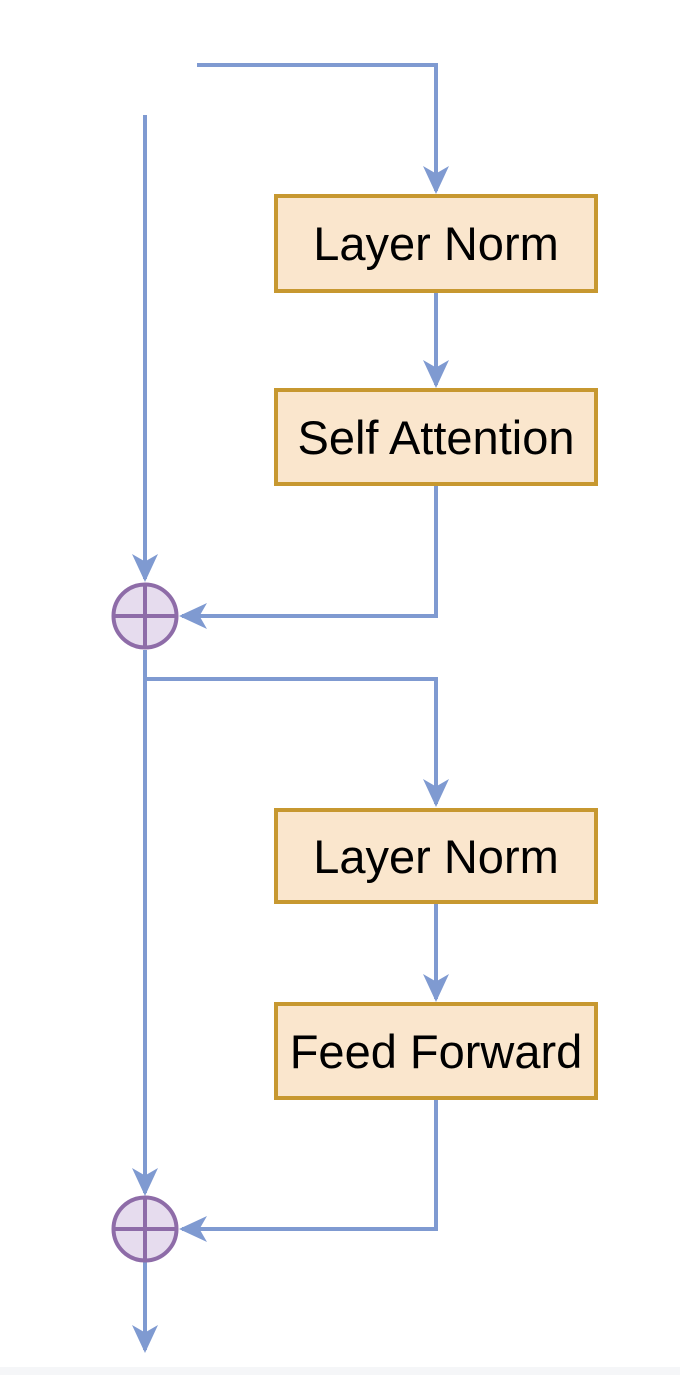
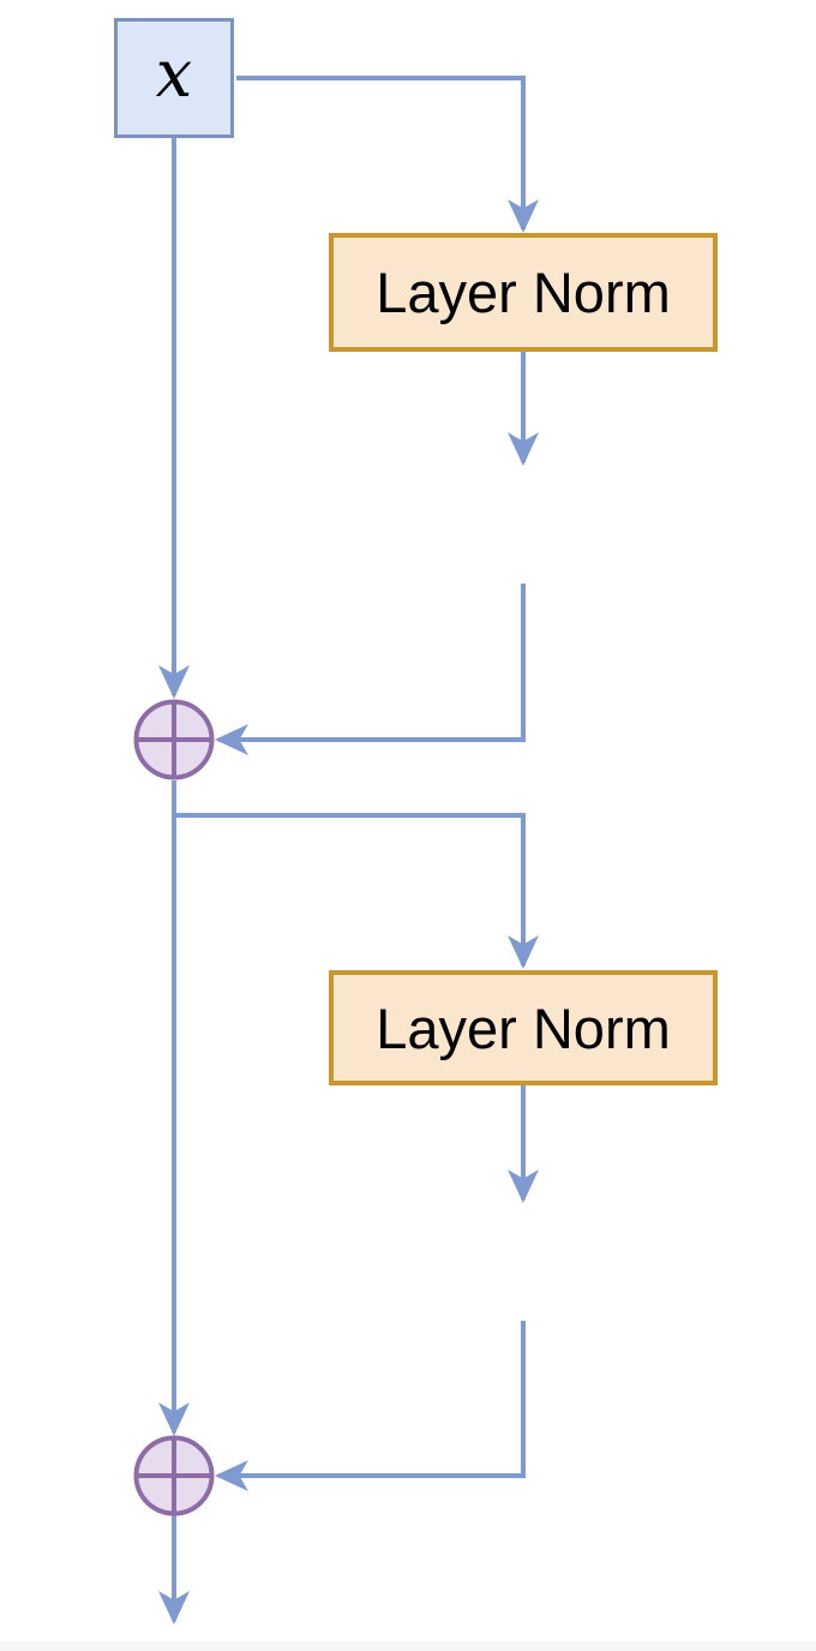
+ x
  Layer Norm
- Self Attention
  Layer Norm
- Feed Forward
